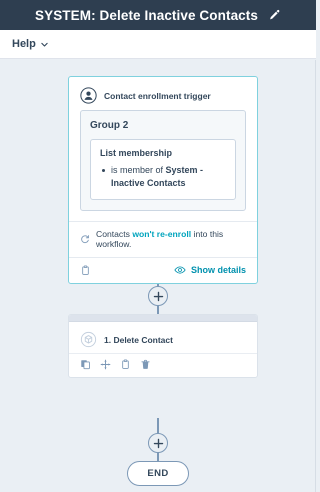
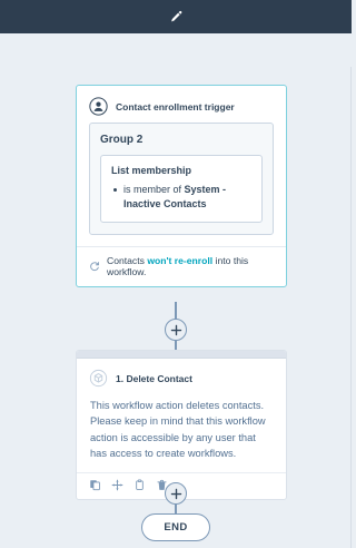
- SYSTEM: Delete Inactive Contacts
- Help
  Contact enrollment trigger
  Group 2
  List membership
  is member of System - Inactive Contacts
  Contacts won't re-enroll into this workflow.
- Show details
  1. Delete Contact
+ This workflow action deletes contacts. Please keep in mind that this workflow action is accessible by any user that has access to create workflows.
  END
